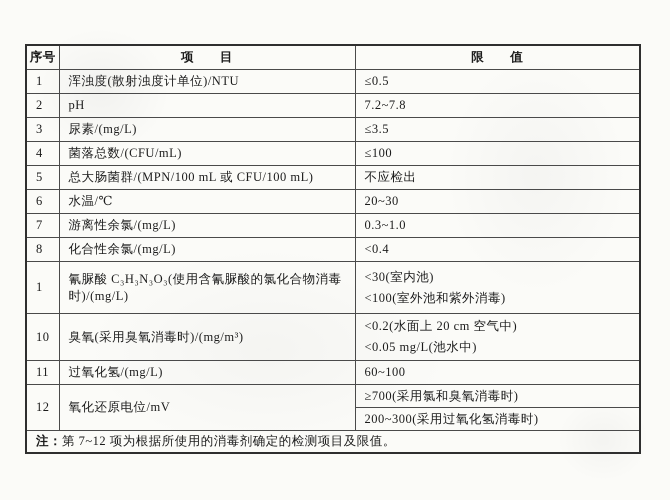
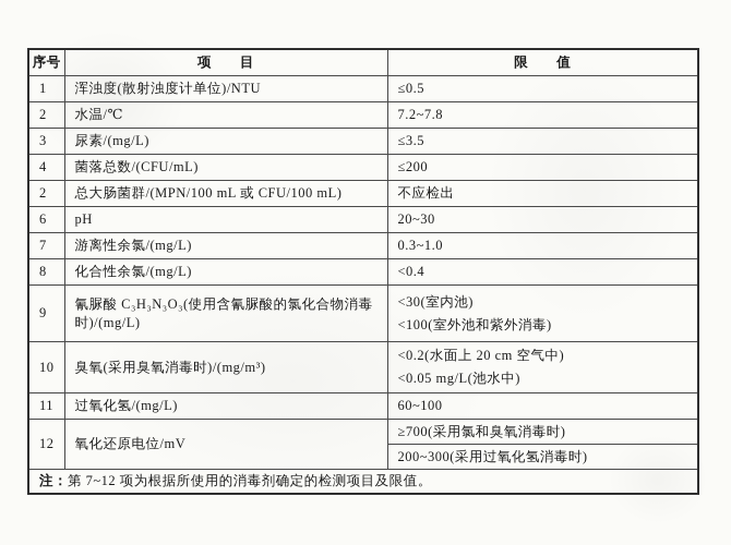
  序号	项 目	限 值
  1	浑浊度(散射浊度计单位)/NTU	≤0.5
- 2	pH	7.2~7.8
+ 2	水温/℃	7.2~7.8
  3	尿素/(mg/L)	≤3.5
- 4	菌落总数/(CFU/mL)	≤100
+ 4	菌落总数/(CFU/mL)	≤200
- 5	总大肠菌群/(MPN/100 mL 或 CFU/100 mL)	不应检出
+ 2	总大肠菌群/(MPN/100 mL 或 CFU/100 mL)	不应检出
- 6	水温/℃	20~30
+ 6	pH	20~30
  7	游离性余氯/(mg/L)	0.3~1.0
  8	化合性余氯/(mg/L)	<0.4
- 1	氰脲酸 C₃H₃N₃O₃(使用含氰脲酸的氯化合物消毒时)/(mg/L)	<30(室内池) <100(室外池和紫外消毒)
+ 9	氰脲酸 C₃H₃N₃O₃(使用含氰脲酸的氯化合物消毒时)/(mg/L)	<30(室内池) <100(室外池和紫外消毒)
  10	臭氧(采用臭氧消毒时)/(mg/m³)	<0.2(水面上 20 cm 空气中) <0.05 mg/L(池水中)
  11	过氧化氢/(mg/L)	60~100
  12	氧化还原电位/mV	≥700(采用氯和臭氧消毒时)
  200~300(采用过氧化氢消毒时)
  注：第 7~12 项为根据所使用的消毒剂确定的检测项目及限值。
